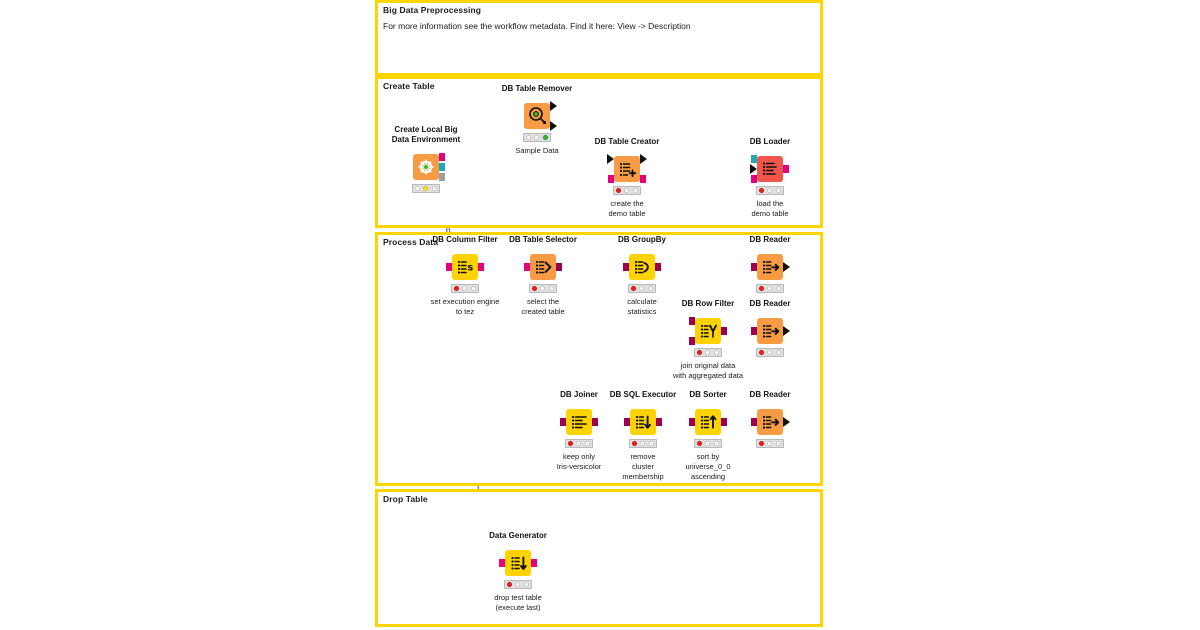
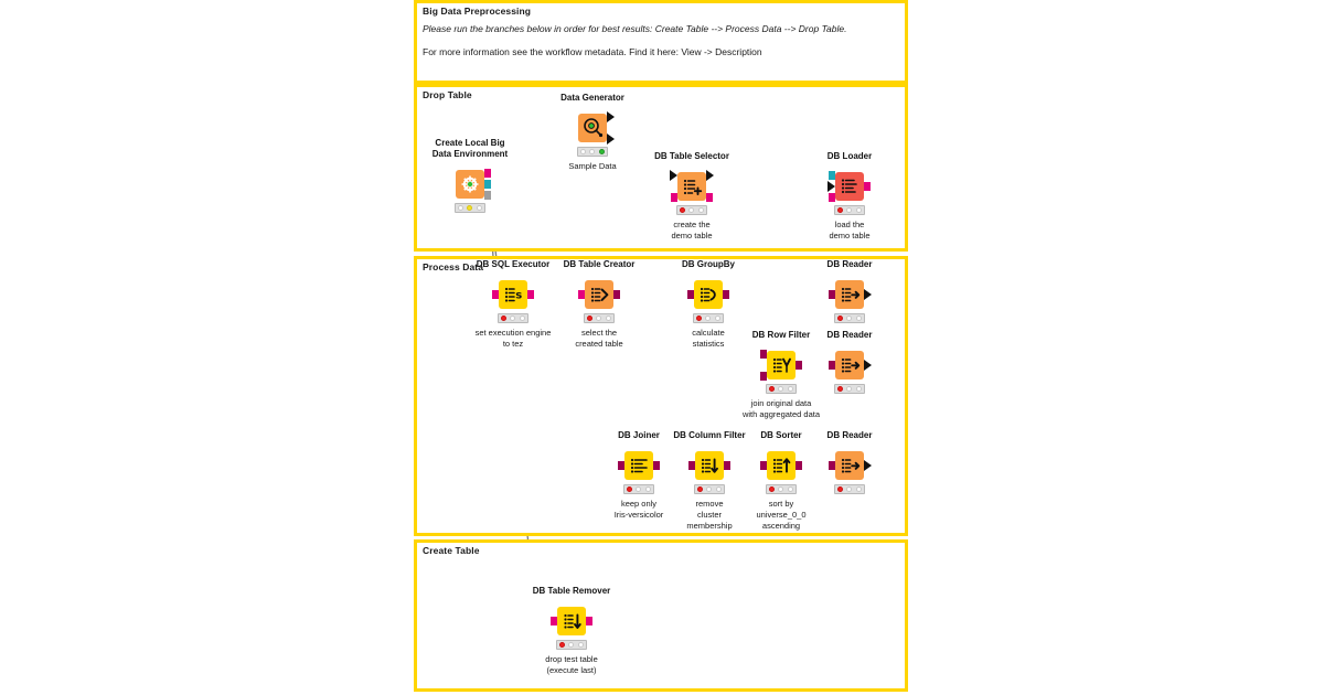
  Big Data Preprocessing
+ Please run the branches below in order for best results: Create Table --> Process Data --> Drop Table.
  For more information see the workflow metadata. Find it here: View -> Description
- Create Table
+ Drop Table
  Process Data
- Drop Table
+ Create Table
  Create Local Big
  Data Environment
- DB Table Remover
+ Data Generator
  Sample Data
- DB Table Creator
+ DB Table Selector
  create the
  demo table
  DB Loader
  load the
  demo table
- DB Column Filter
+ DB SQL Executor
  s
  set execution engine
  to tez
- DB Table Selector
+ DB Table Creator
  select the
  created table
  DB GroupBy
  calculate
  statistics
  DB Reader
  DB Row Filter
  join original data
  with aggregated data
  DB Reader
  DB Joiner
  keep only
  Iris-versicolor
- DB SQL Executor
+ DB Column Filter
  remove
  cluster
  membership
  DB Sorter
  sort by
  universe_0_0
  ascending
  DB Reader
- Data Generator
+ DB Table Remover
  drop test table
  (execute last)
